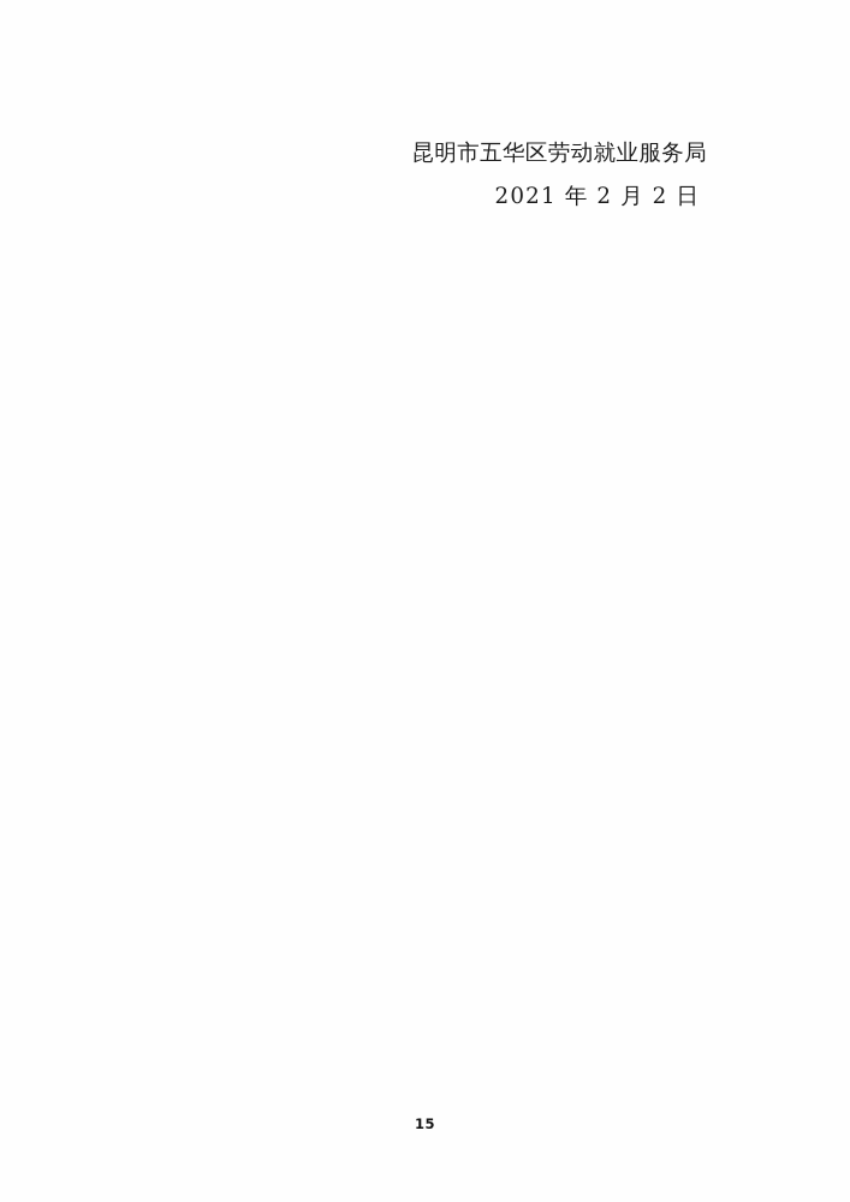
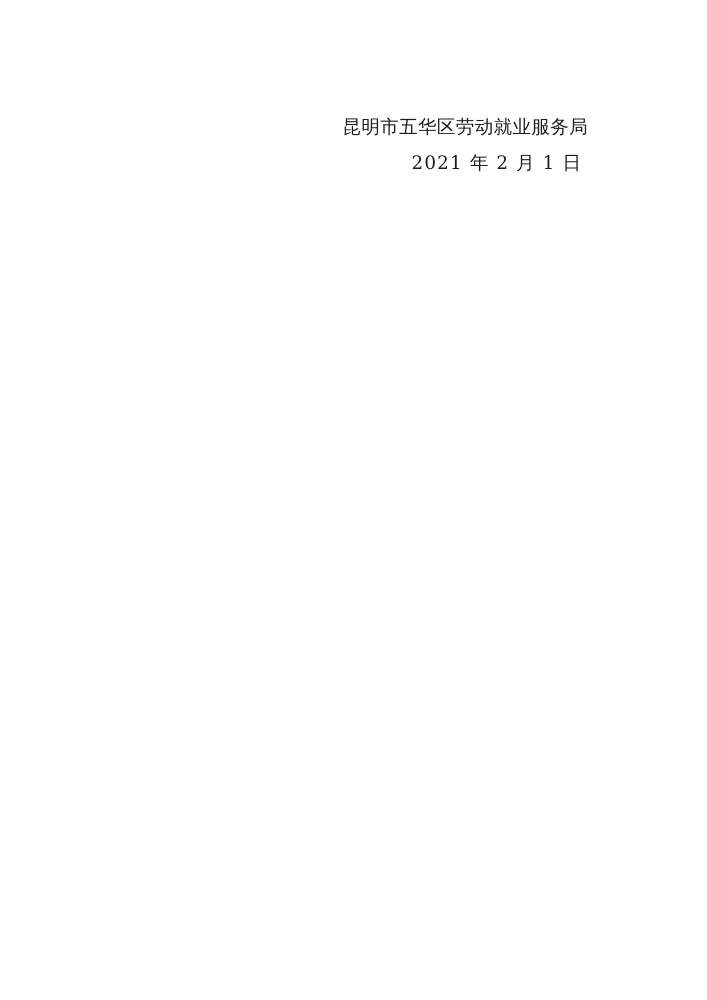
  昆明市五华区劳动就业服务局
- 2021 年 2 月 2 日
+ 2021 年 2 月 1 日
- 15
